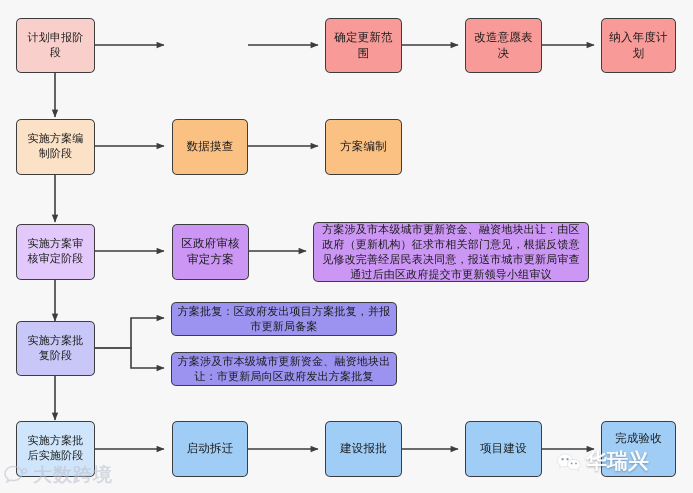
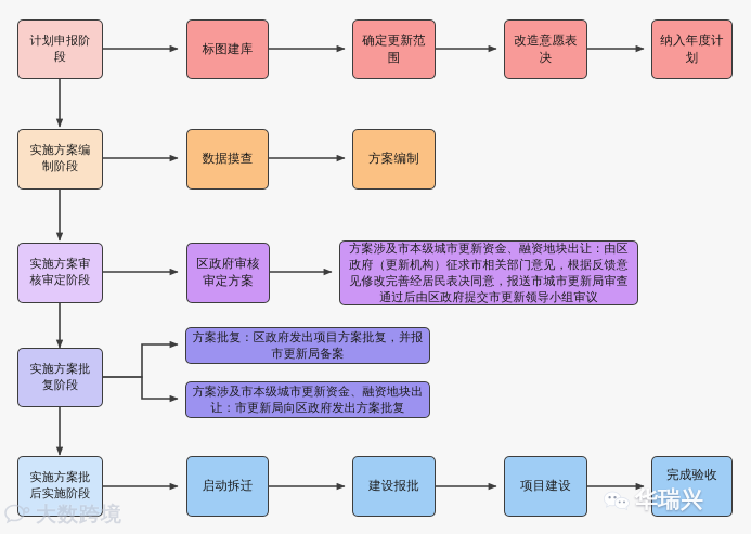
  计划申报阶段
+ 标图建库
  确定更新范围
  改造意愿表决
  纳入年度计划
  实施方案编制阶段
  数据摸查
  方案编制
  实施方案审核审定阶段
  区政府审核审定方案
  方案涉及市本级城市更新资金、融资地块出让：由区政府（更新机构）征求市相关部门意见，根据反馈意见修改完善经居民表决同意，报送市城市更新局审查通过后由区政府提交市更新领导小组审议
  实施方案批复阶段
  方案批复：区政府发出项目方案批复，并报市更新局备案
  方案涉及市本级城市更新资金、融资地块出让：市更新局向区政府发出方案批复
  实施方案批后实施阶段
  启动拆迁
  建设报批
  项目建设
  完成验收
  大数跨境
  华瑞兴
